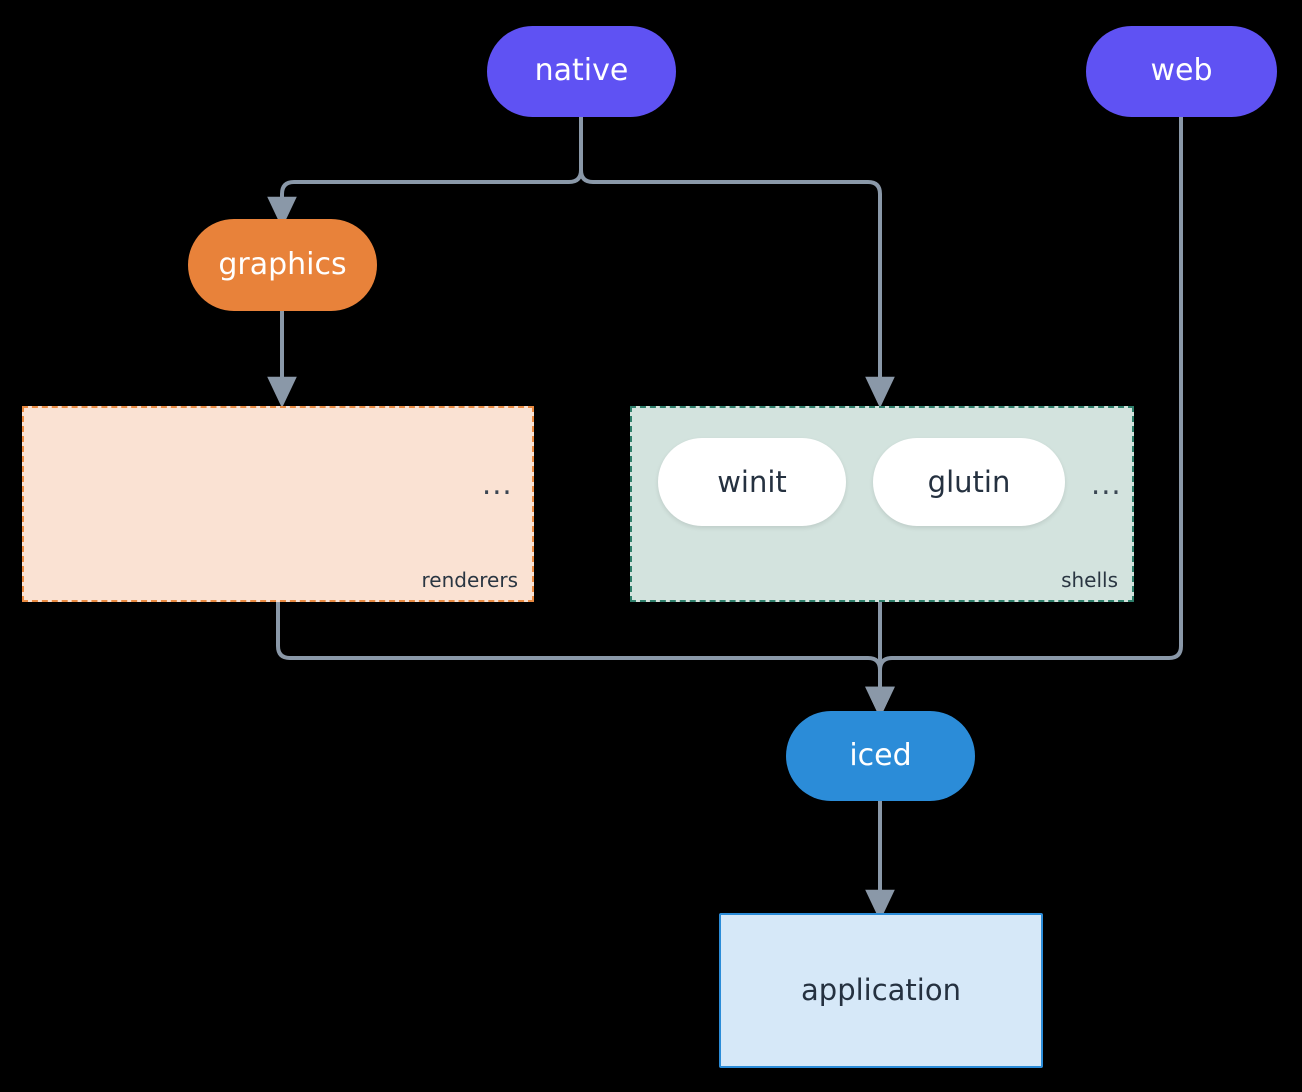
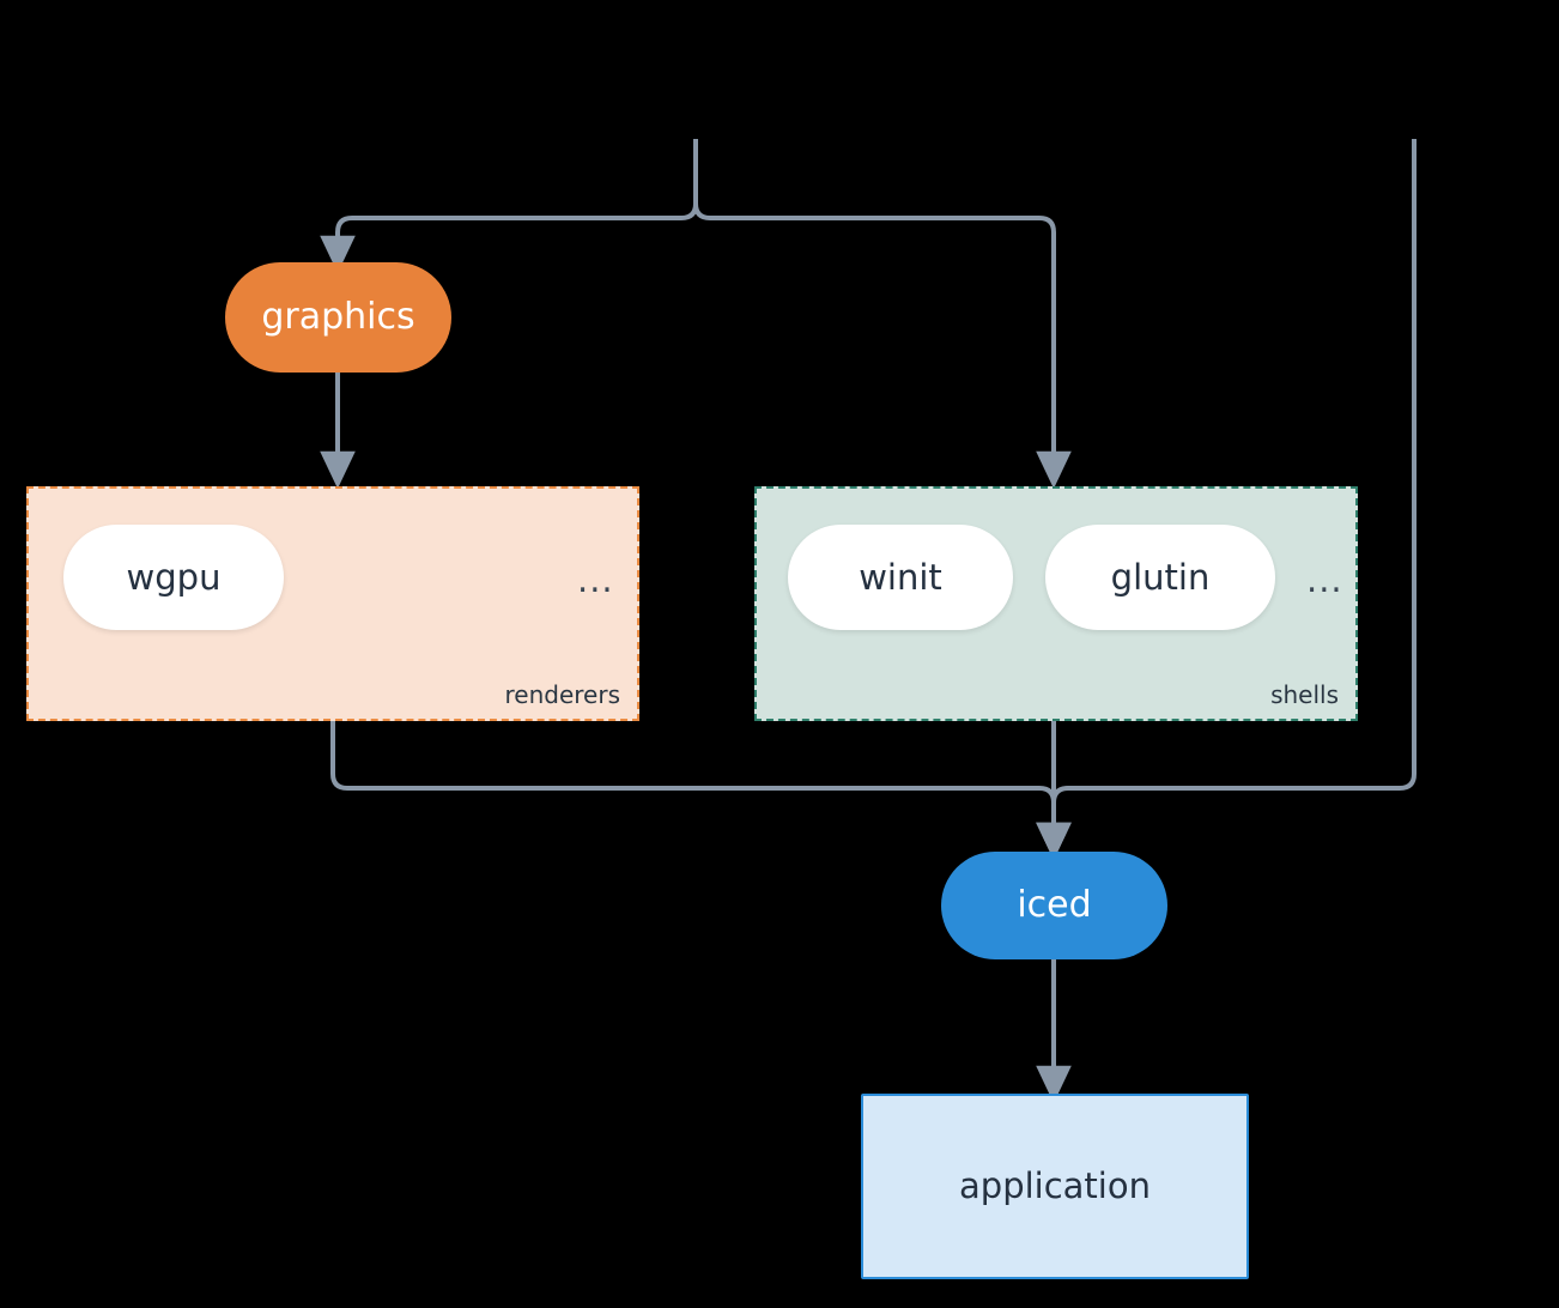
- native
- web
  graphics
+ wgpu
  ...
  renderers
  winit
  glutin
  ...
  shells
  iced
  application
